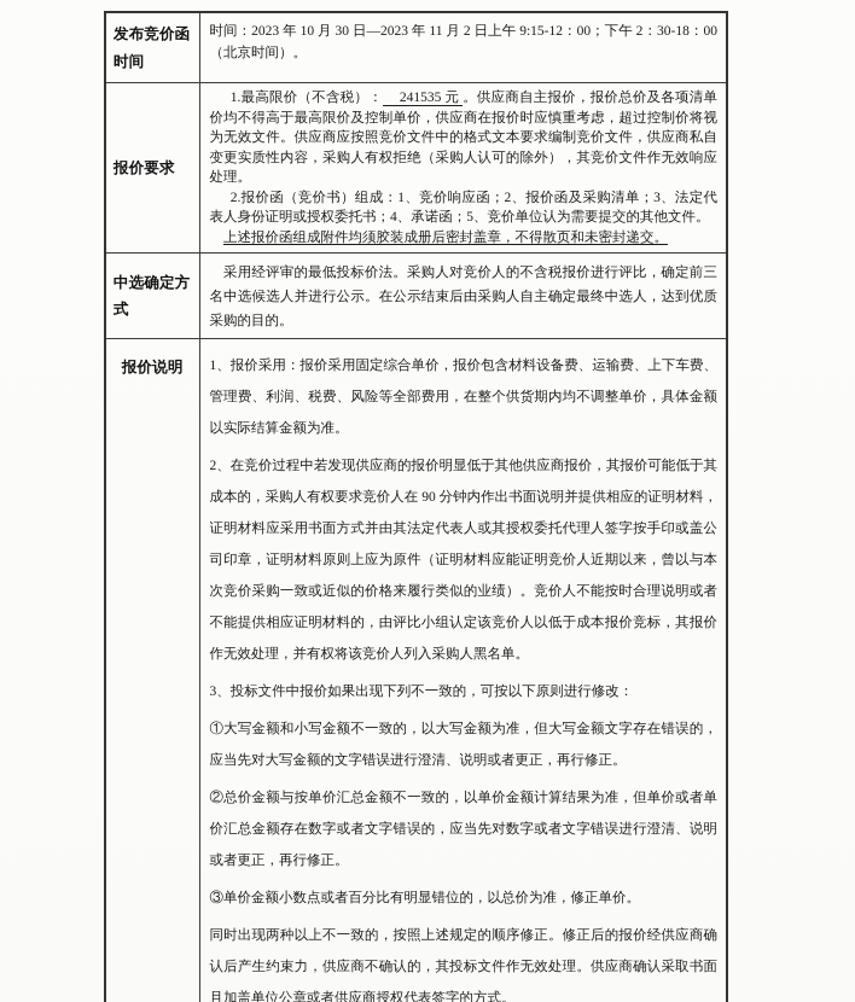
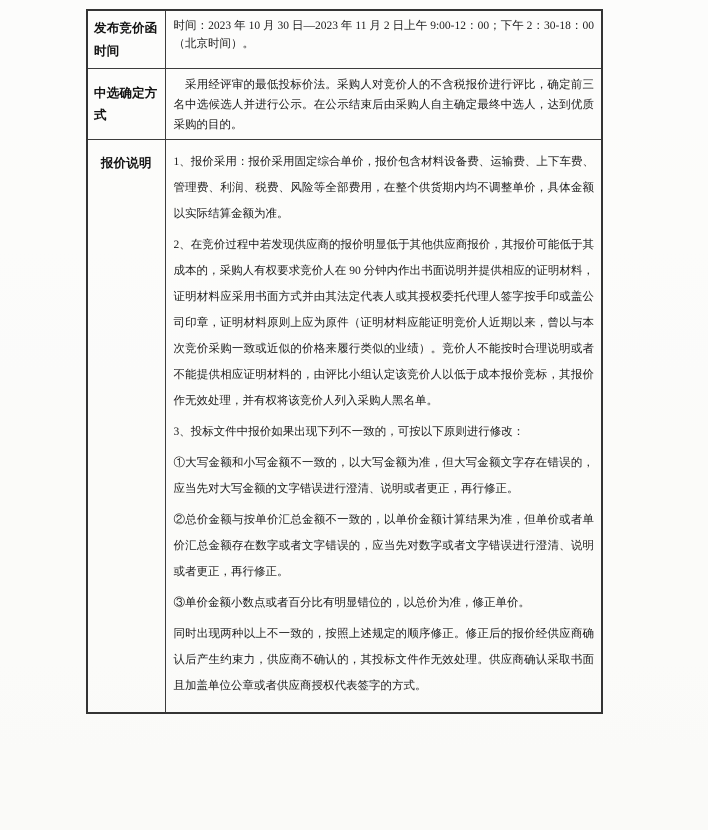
- 发布竞价函时间	时间：2023 年 10 月 30 日—2023 年 11 月 2 日上午 9:15-12：00；下午 2：30-18：00（北京时间）。
+ 发布竞价函时间	时间：2023 年 10 月 30 日—2023 年 11 月 2 日上午 9:00-12：00；下午 2：30-18：00（北京时间）。
- 报价要求	1.最高限价（不含税）： 241535 元 。供应商自主报价，报价总价及各项清单价均不得高于最高限价及控制单价，供应商在报价时应慎重考虑，超过控制价将视为无效文件。供应商应按照竞价文件中的格式文本要求编制竞价文件，供应商私自变更实质性内容，采购人有权拒绝（采购人认可的除外），其竞价文件作无效响应处理。 2.报价函（竞价书）组成：1、竞价响应函；2、报价函及采购清单；3、法定代表人身份证明或授权委托书；4、承诺函；5、竞价单位认为需要提交的其他文件。 上述报价函组成附件均须胶装成册后密封盖章，不得散页和未密封递交。
  中选确定方式	采用经评审的最低投标价法。采购人对竞价人的不含税报价进行评比，确定前三名中选候选人并进行公示。在公示结束后由采购人自主确定最终中选人，达到优质采购的目的。
  报价说明	1、报价采用：报价采用固定综合单价，报价包含材料设备费、运输费、上下车费、管理费、利润、税费、风险等全部费用，在整个供货期内均不调整单价，具体金额以实际结算金额为准。 2、在竞价过程中若发现供应商的报价明显低于其他供应商报价，其报价可能低于其成本的，采购人有权要求竞价人在 90 分钟内作出书面说明并提供相应的证明材料，证明材料应采用书面方式并由其法定代表人或其授权委托代理人签字按手印或盖公司印章，证明材料原则上应为原件（证明材料应能证明竞价人近期以来，曾以与本次竞价采购一致或近似的价格来履行类似的业绩）。竞价人不能按时合理说明或者不能提供相应证明材料的，由评比小组认定该竞价人以低于成本报价竞标，其报价作无效处理，并有权将该竞价人列入采购人黑名单。 3、投标文件中报价如果出现下列不一致的，可按以下原则进行修改： ①大写金额和小写金额不一致的，以大写金额为准，但大写金额文字存在错误的，应当先对大写金额的文字错误进行澄清、说明或者更正，再行修正。 ②总价金额与按单价汇总金额不一致的，以单价金额计算结果为准，但单价或者单价汇总金额存在数字或者文字错误的，应当先对数字或者文字错误进行澄清、说明或者更正，再行修正。 ③单价金额小数点或者百分比有明显错位的，以总价为准，修正单价。 同时出现两种以上不一致的，按照上述规定的顺序修正。修正后的报价经供应商确认后产生约束力，供应商不确认的，其投标文件作无效处理。供应商确认采取书面且加盖单位公章或者供应商授权代表签字的方式。
